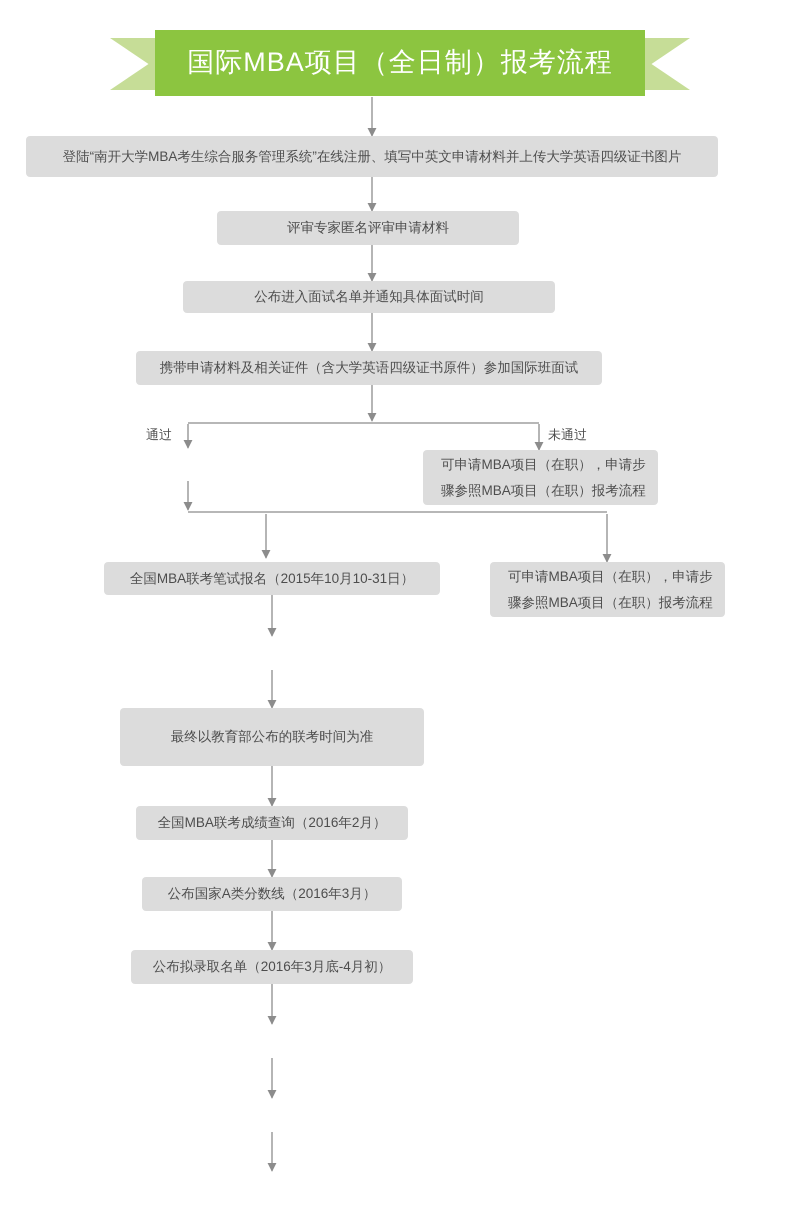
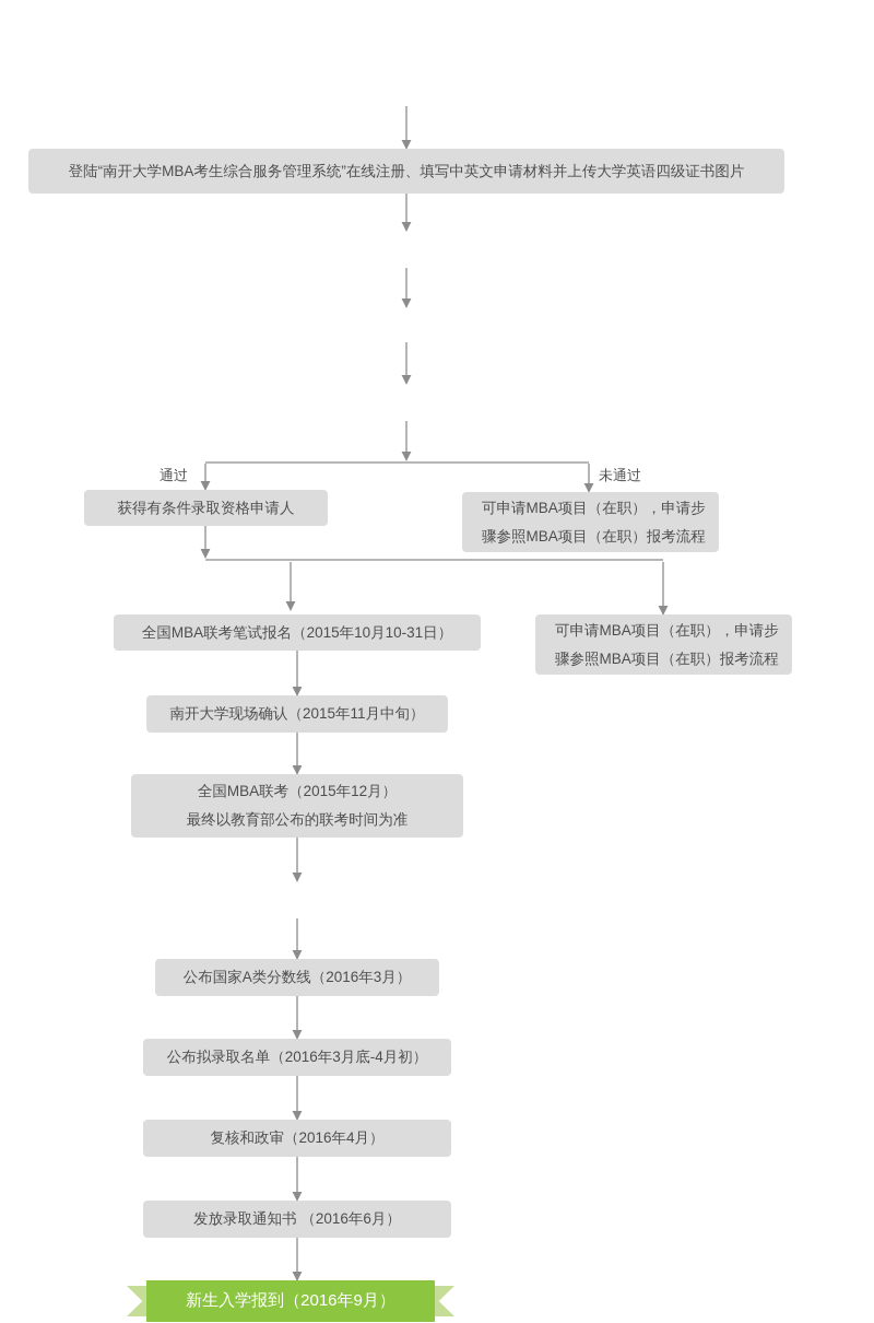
- 国际MBA项目（全日制）报考流程
  登陆“南开大学MBA考生综合服务管理系统”在线注册、填写中英文申请材料并上传大学英语四级证书图片
- 评审专家匿名评审申请材料
- 公布进入面试名单并通知具体面试时间
- 携带申请材料及相关证件（含大学英语四级证书原件）参加国际班面试
  通过
  未通过
+ 获得有条件录取资格申请人
  可申请MBA项目（在职），申请步
  骤参照MBA项目（在职）报考流程
  全国MBA联考笔试报名（2015年10月10-31日）
  可申请MBA项目（在职），申请步
  骤参照MBA项目（在职）报考流程
+ 南开大学现场确认（2015年11月中旬）
+ 全国MBA联考（2015年12月）
  最终以教育部公布的联考时间为准
- 全国MBA联考成绩查询（2016年2月）
  公布国家A类分数线（2016年3月）
  公布拟录取名单（2016年3月底-4月初）
+ 复核和政审（2016年4月）
+ 发放录取通知书 （2016年6月）
+ 新生入学报到（2016年9月）
